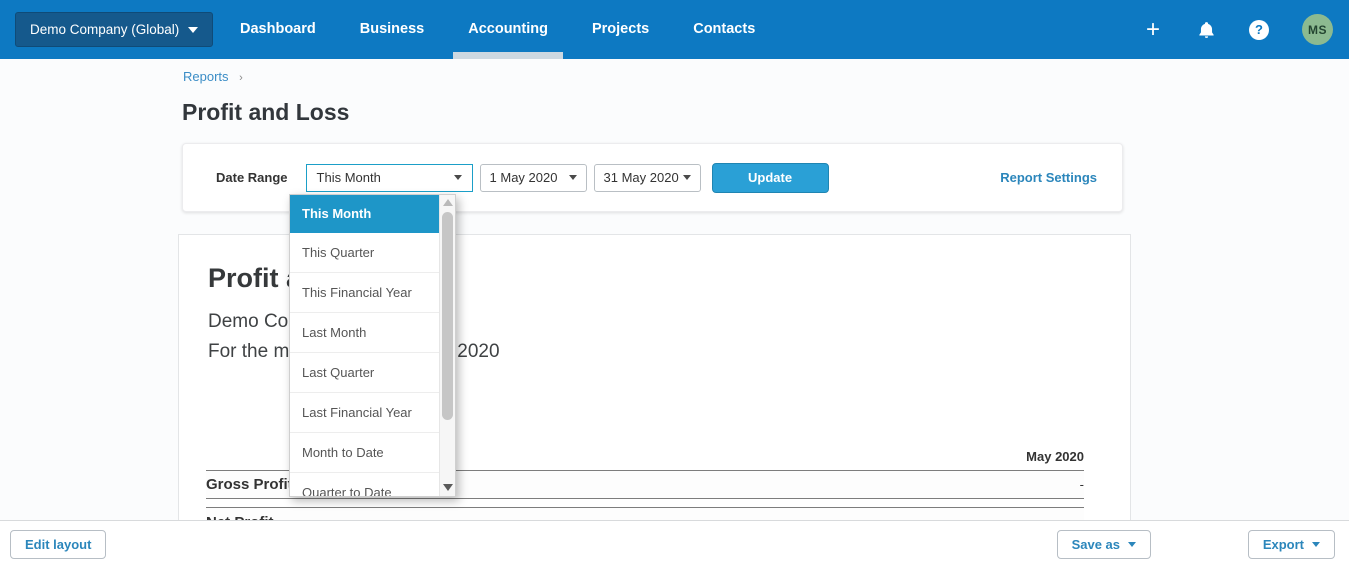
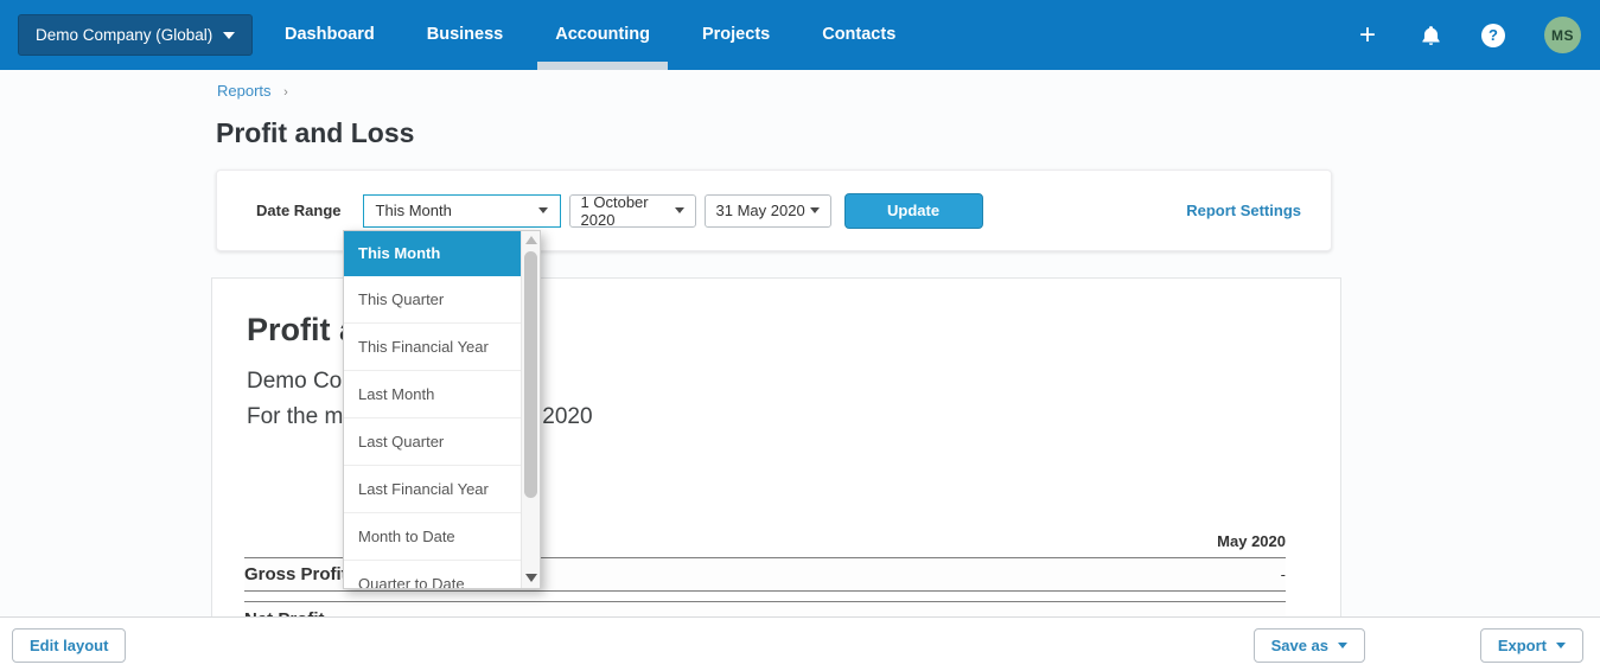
  Demo Company (Global)
  Dashboard
  Business
  Accounting
  Projects
  Contacts
  +
  ?
  MS
  Reports ›
  Profit and Loss
  Date Range
  This Month
- 1 May 2020
+ 1 October 2020
  31 May 2020
  Update
  Report Settings
  May 2020
  Gross Profi
  -
  This Month
  This Quarter
  This Financial Year
  Last Month
  Last Quarter
  Last Financial Year
  Month to Date
  Quarter to Date
  Edit layout
  Save as
  Export
